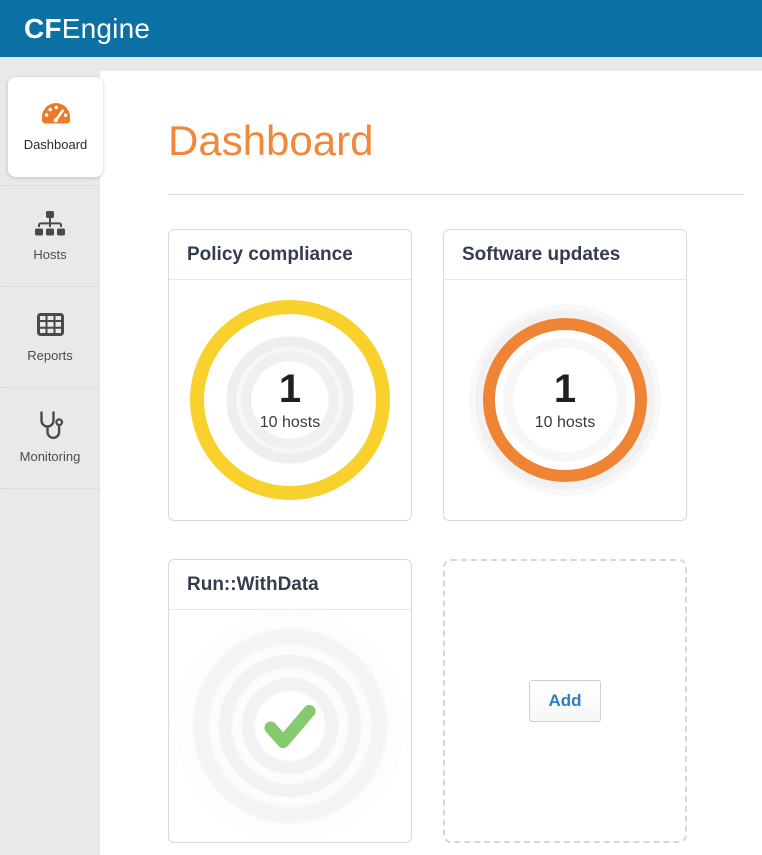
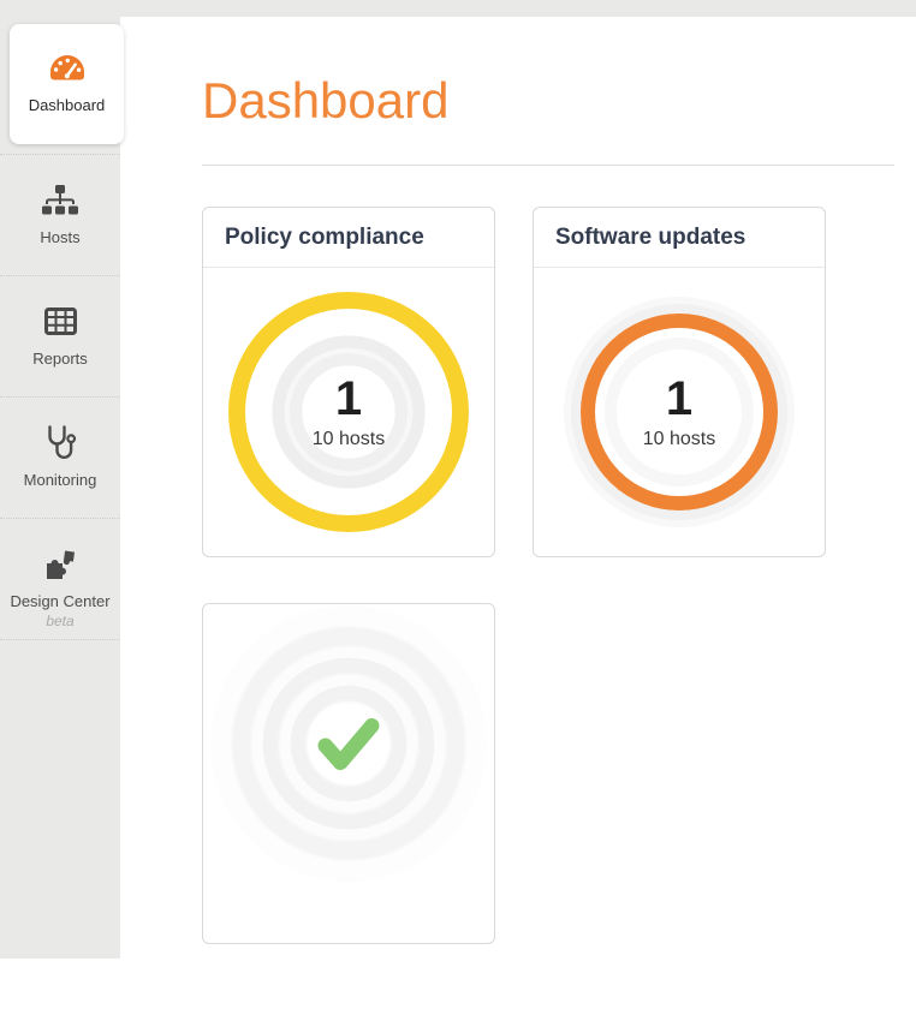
- CFEngine
  Dashboard
  Hosts
  Reports
  Monitoring
+ Design Center
+ beta
  Dashboard
  Policy compliance
  1
  10 hosts
  Software updates
  1
  10 hosts
- Run::WithData
- Add
